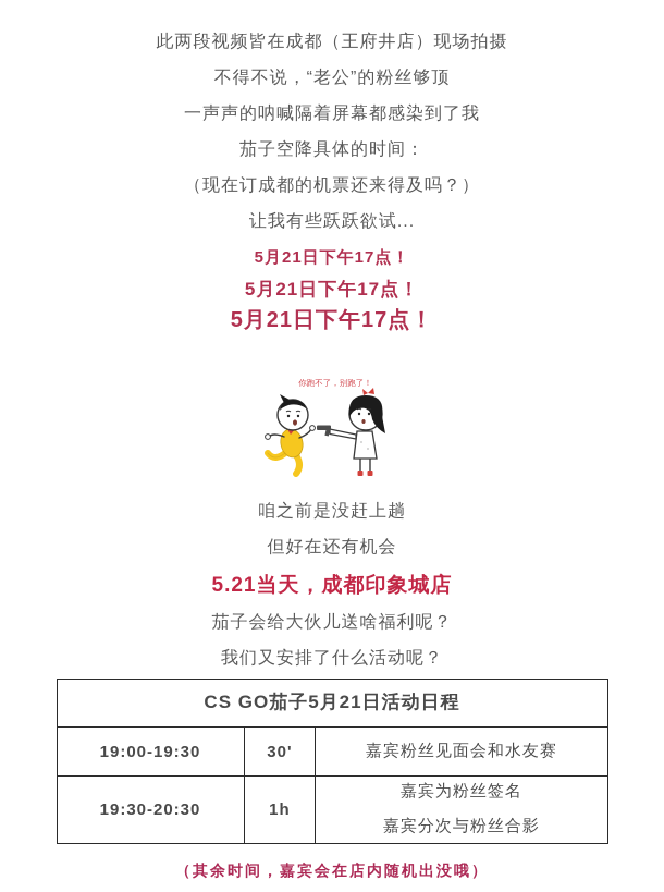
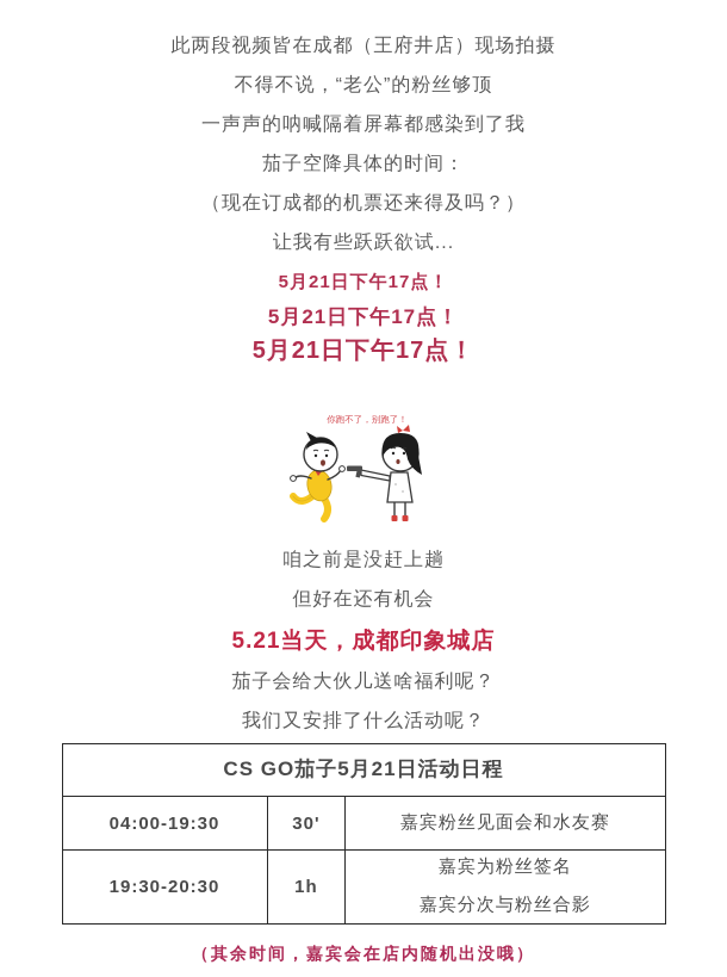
  此两段视频皆在成都（王府井店）现场拍摄
  不得不说，“老公”的粉丝够顶
  一声声的呐喊隔着屏幕都感染到了我
  茄子空降具体的时间：
  （现在订成都的机票还来得及吗？）
  让我有些跃跃欲试...
  5月21日下午17点！
  5月21日下午17点！
  5月21日下午17点！
  你跑不了，别跑了！
  咱之前是没赶上趟
  但好在还有机会
  5.21当天，成都印象城店
  茄子会给大伙儿送啥福利呢？
  我们又安排了什么活动呢？
  CS GO茄子5月21日活动日程
- 19:00-19:30	30'	嘉宾粉丝见面会和水友赛
+ 04:00-19:30	30'	嘉宾粉丝见面会和水友赛
  19:30-20:30	1h	嘉宾为粉丝签名 嘉宾分次与粉丝合影
  （其余时间，嘉宾会在店内随机出没哦）
